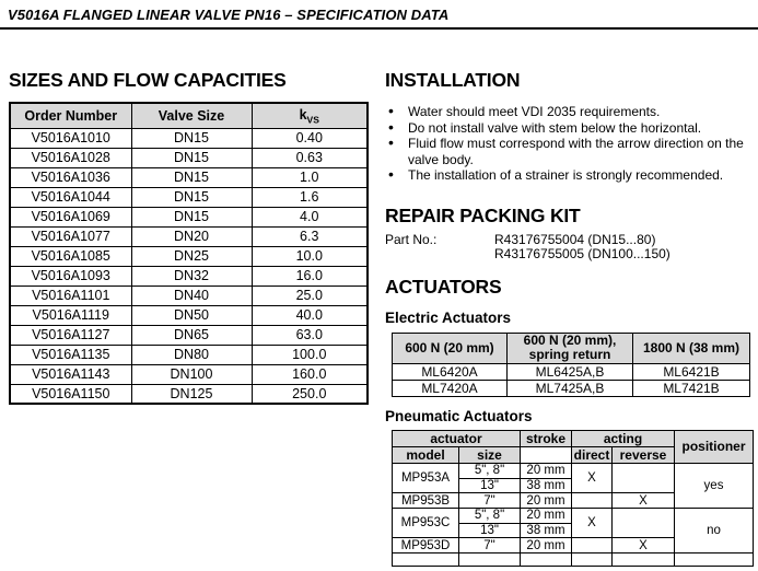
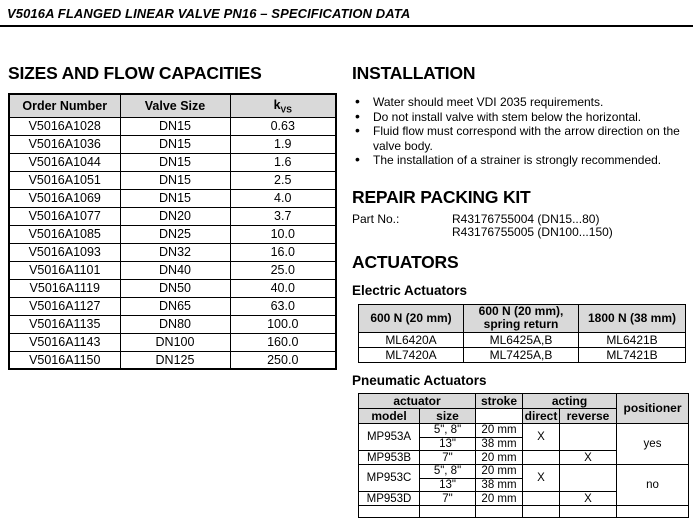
  V5016A FLANGED LINEAR VALVE PN16 – SPECIFICATION DATA
  SIZES AND FLOW CAPACITIES
  Order Number	Valve Size	kVS
- V5016A1010	DN15	0.40
  V5016A1028	DN15	0.63
- V5016A1036	DN15	1.0
+ V5016A1036	DN15	1.9
  V5016A1044	DN15	1.6
+ V5016A1051	DN15	2.5
  V5016A1069	DN15	4.0
- V5016A1077	DN20	6.3
+ V5016A1077	DN20	3.7
  V5016A1085	DN25	10.0
  V5016A1093	DN32	16.0
  V5016A1101	DN40	25.0
  V5016A1119	DN50	40.0
  V5016A1127	DN65	63.0
  V5016A1135	DN80	100.0
  V5016A1143	DN100	160.0
  V5016A1150	DN125	250.0
  INSTALLATION
  Water should meet VDI 2035 requirements.
  Do not install valve with stem below the horizontal.
  Fluid flow must correspond with the arrow direction on the valve body.
  The installation of a strainer is strongly recommended.
  REPAIR PACKING KIT
  Part No.:
  R43176755004 (DN15...80)
  R43176755005 (DN100...150)
  ACTUATORS
  Electric Actuators
  600 N (20 mm)	600 N (20 mm),spring return	1800 N (38 mm)
  ML6420A	ML6425A,B	ML6421B
  ML7420A	ML7425A,B	ML7421B
  Pneumatic Actuators
  actuator	stroke	acting	positioner
  model	size		direct	reverse
  MP953A	5", 8"	20 mm	X		yes
  13"	38 mm
  MP953B	7"	20 mm		X
  MP953C	5", 8"	20 mm	X		no
  13"	38 mm
  MP953D	7"	20 mm		X
